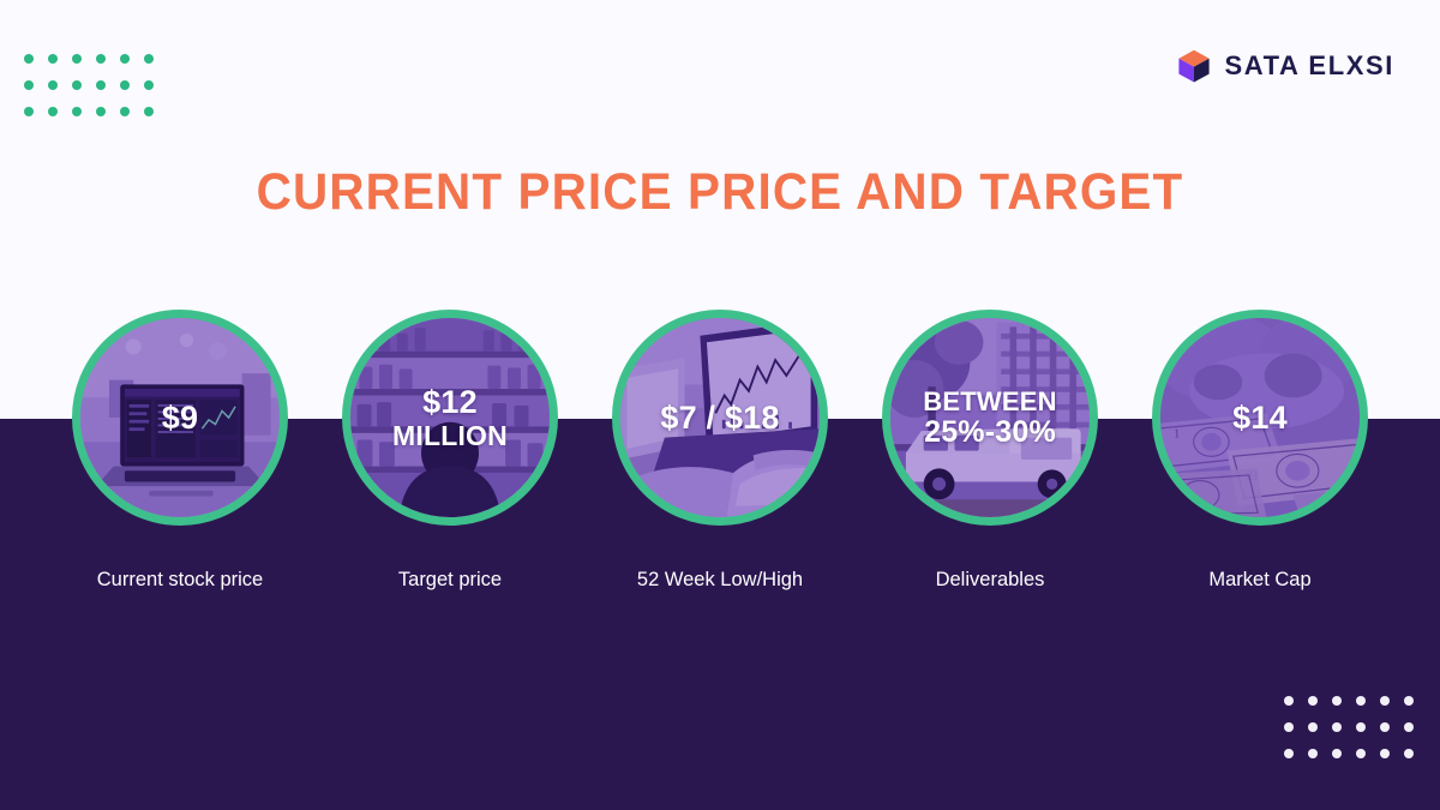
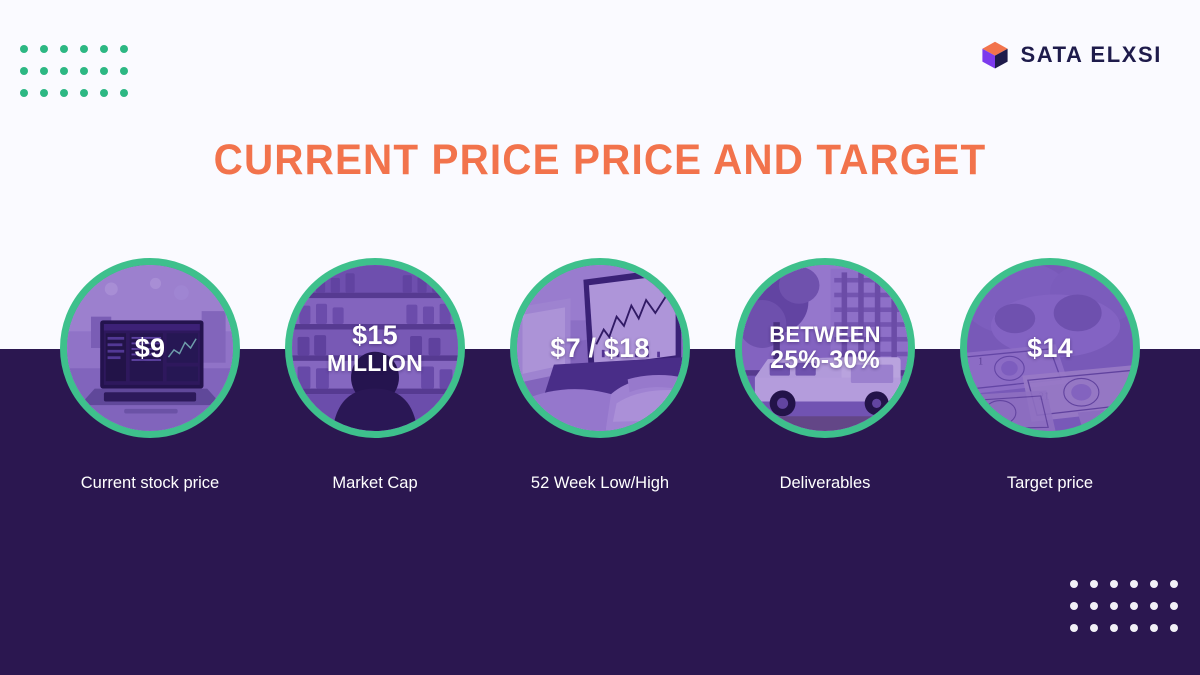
  SATA ELXSI
  CURRENT PRICE PRICE AND TARGET
  $9
  Current stock price
- $12
+ $15
  MILLION
- Target price
+ Market Cap
  $7 / $18
  52 Week Low/High
  BETWEEN
  25%-30%
  Deliverables
  1
  21
  $14
- Market Cap
+ Target price
